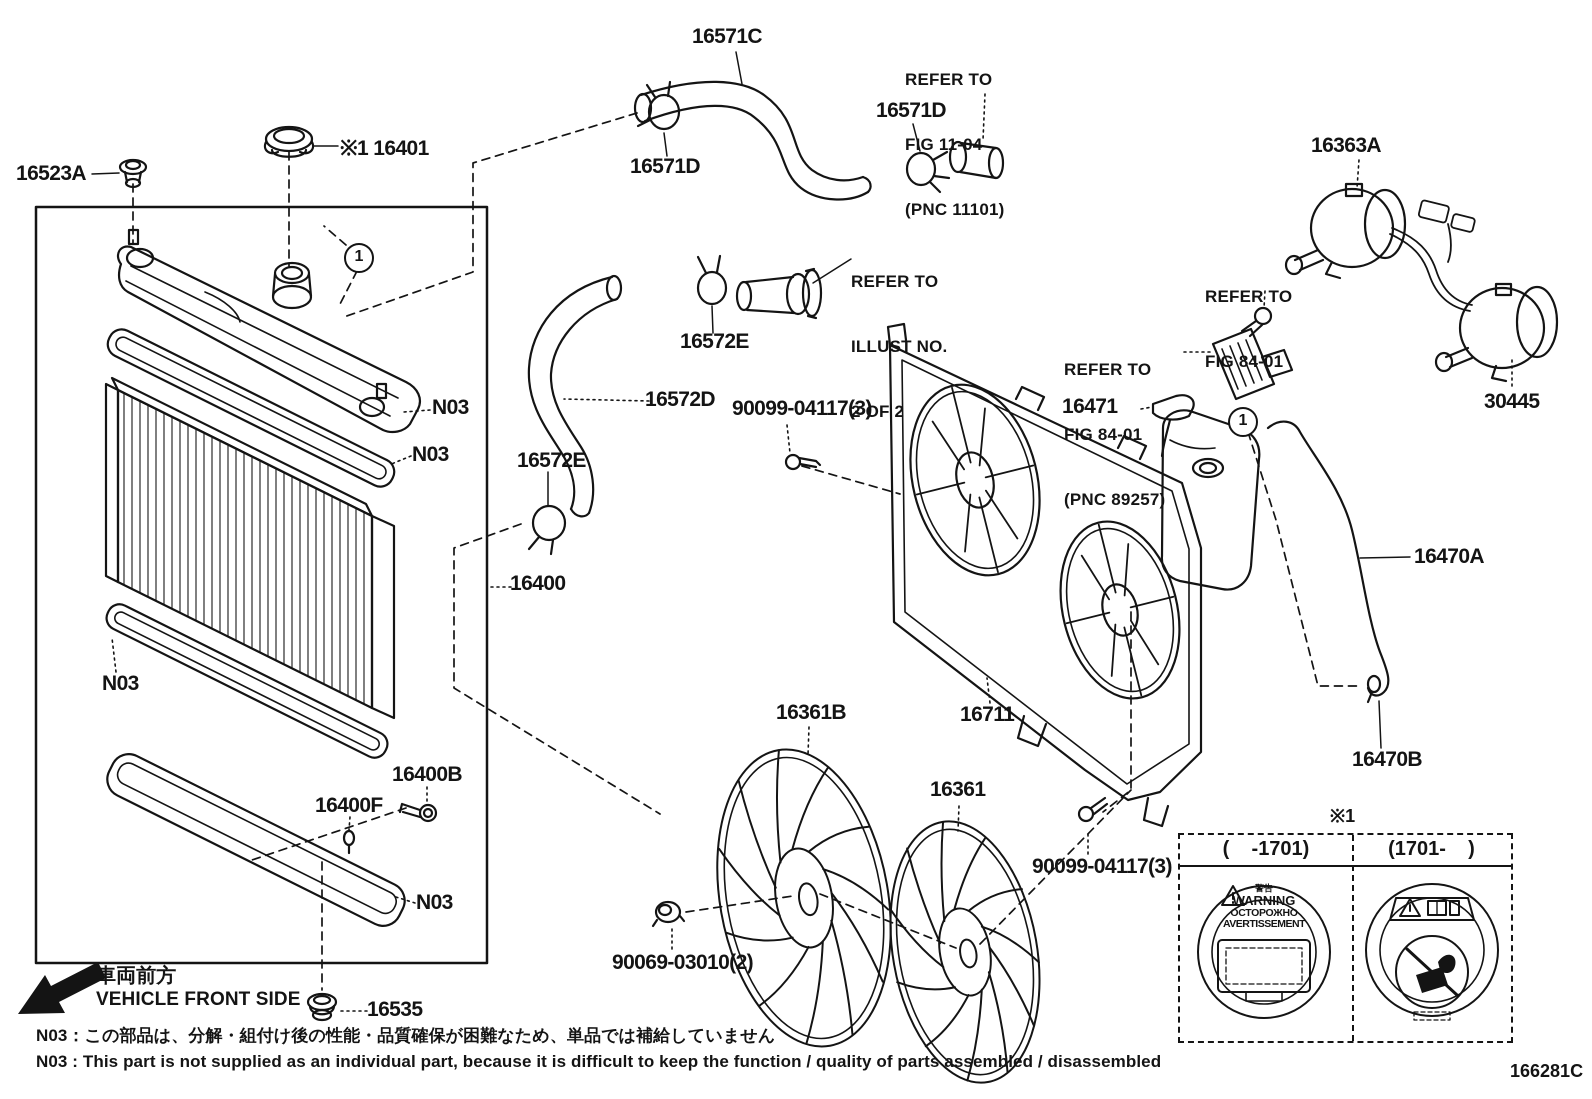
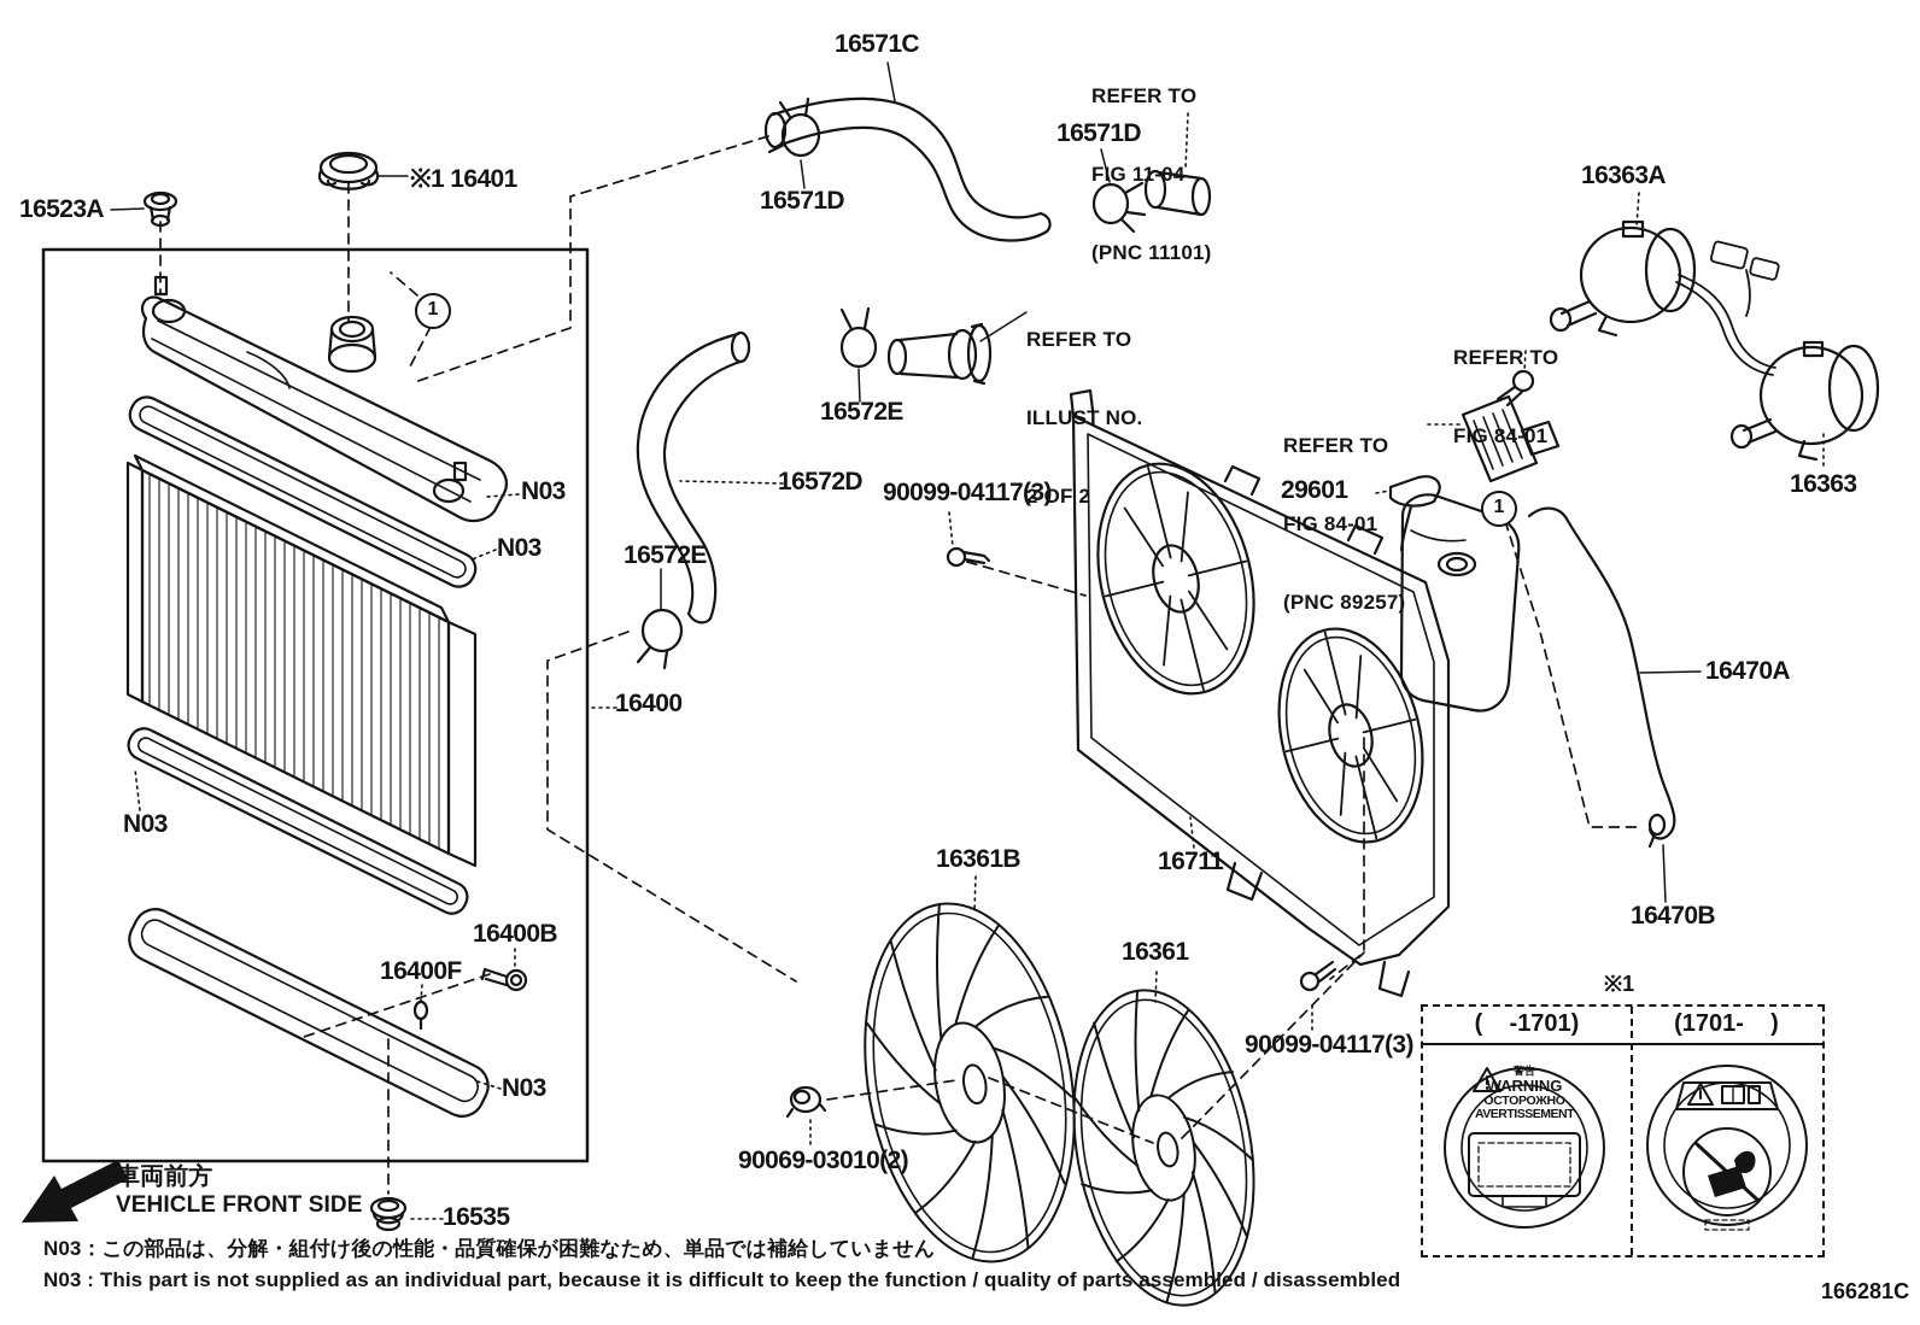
  ( -1701)
  (1701- )
  ※1
  警告
  WARNING
  ОСТОРОЖНО
  AVERTISSEMENT
  16523A
  ※1 16401
  16571C
  16571D
  16571D
  16572E
  16572D
  16572E
  16400
  90099-04117(3)
- 16471
+ 29601
  16363A
- 30445
+ 16363
  16470A
  16470B
  16711
  16361B
  16361
  90069-03010(2)
  90099-04117(3)
  16400B
  16400F
  16535
  N03
  N03
  N03
  N03
  1
  1
  REFER TO
  FIG 11-04
  (PNC 11101)
  REFER TO
  ILLUST NO.
  2 OF 2
  REFER TO
  FIG 84-01
  REFER TO
  FIG 84-01
  (PNC 89257)
  車両前方
  VEHICLE FRONT SIDE
  N03：この部品は、分解・組付け後の性能・品質確保が困難なため、単品では補給していません
  N03 : This part is not supplied as an individual part, because it is difficult to keep the function / quality of parts assembled / disassembled
  166281C
